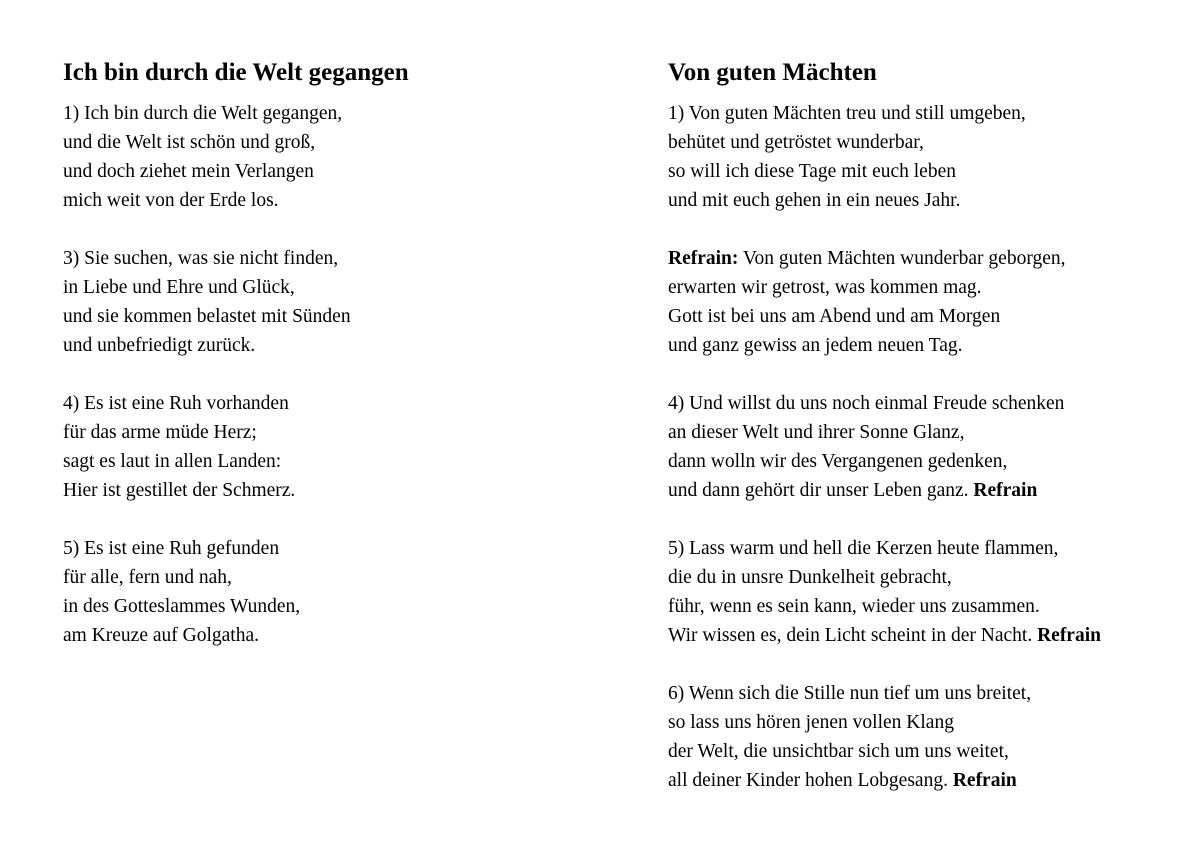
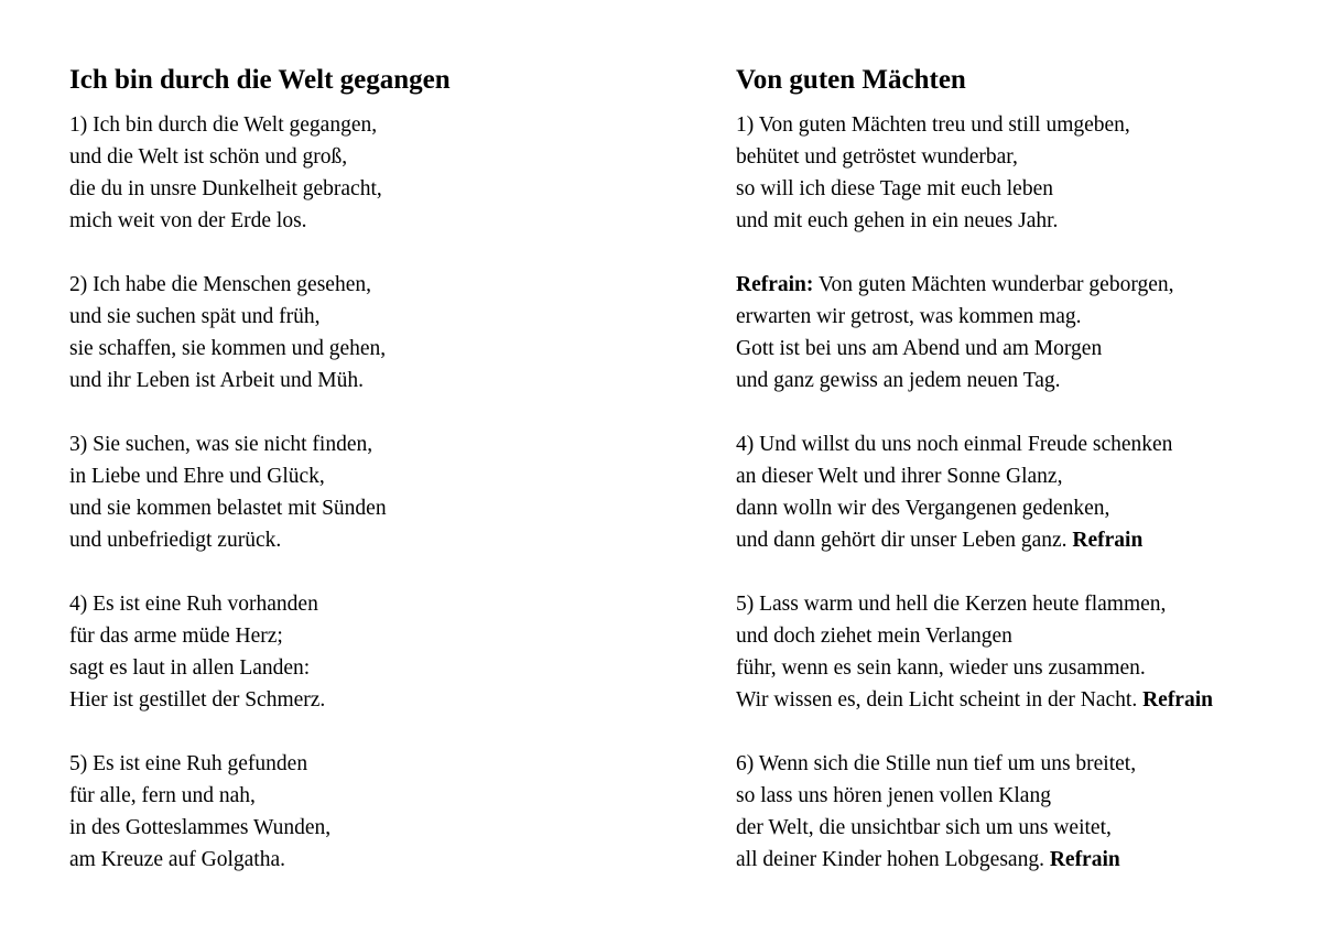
  Ich bin durch die Welt gegangen
  1) Ich bin durch die Welt gegangen,
  und die Welt ist schön und groß,
- und doch ziehet mein Verlangen
+ die du in unsre Dunkelheit gebracht,
  mich weit von der Erde los.
+ 2) Ich habe die Menschen gesehen,
+ und sie suchen spät und früh,
+ sie schaffen, sie kommen und gehen,
+ und ihr Leben ist Arbeit und Müh.
  3) Sie suchen, was sie nicht finden,
  in Liebe und Ehre und Glück,
  und sie kommen belastet mit Sünden
  und unbefriedigt zurück.
  4) Es ist eine Ruh vorhanden
  für das arme müde Herz;
  sagt es laut in allen Landen:
  Hier ist gestillet der Schmerz.
  5) Es ist eine Ruh gefunden
  für alle, fern und nah,
  in des Gotteslammes Wunden,
  am Kreuze auf Golgatha.
  Von guten Mächten
  1) Von guten Mächten treu und still umgeben,
  behütet und getröstet wunderbar,
  so will ich diese Tage mit euch leben
  und mit euch gehen in ein neues Jahr.
  Refrain: Von guten Mächten wunderbar geborgen,
  erwarten wir getrost, was kommen mag.
  Gott ist bei uns am Abend und am Morgen
  und ganz gewiss an jedem neuen Tag.
  4) Und willst du uns noch einmal Freude schenken
  an dieser Welt und ihrer Sonne Glanz,
  dann wolln wir des Vergangenen gedenken,
  und dann gehört dir unser Leben ganz. Refrain
  5) Lass warm und hell die Kerzen heute flammen,
- die du in unsre Dunkelheit gebracht,
+ und doch ziehet mein Verlangen
  führ, wenn es sein kann, wieder uns zusammen.
  Wir wissen es, dein Licht scheint in der Nacht. Refrain
  6) Wenn sich die Stille nun tief um uns breitet,
  so lass uns hören jenen vollen Klang
  der Welt, die unsichtbar sich um uns weitet,
  all deiner Kinder hohen Lobgesang. Refrain
